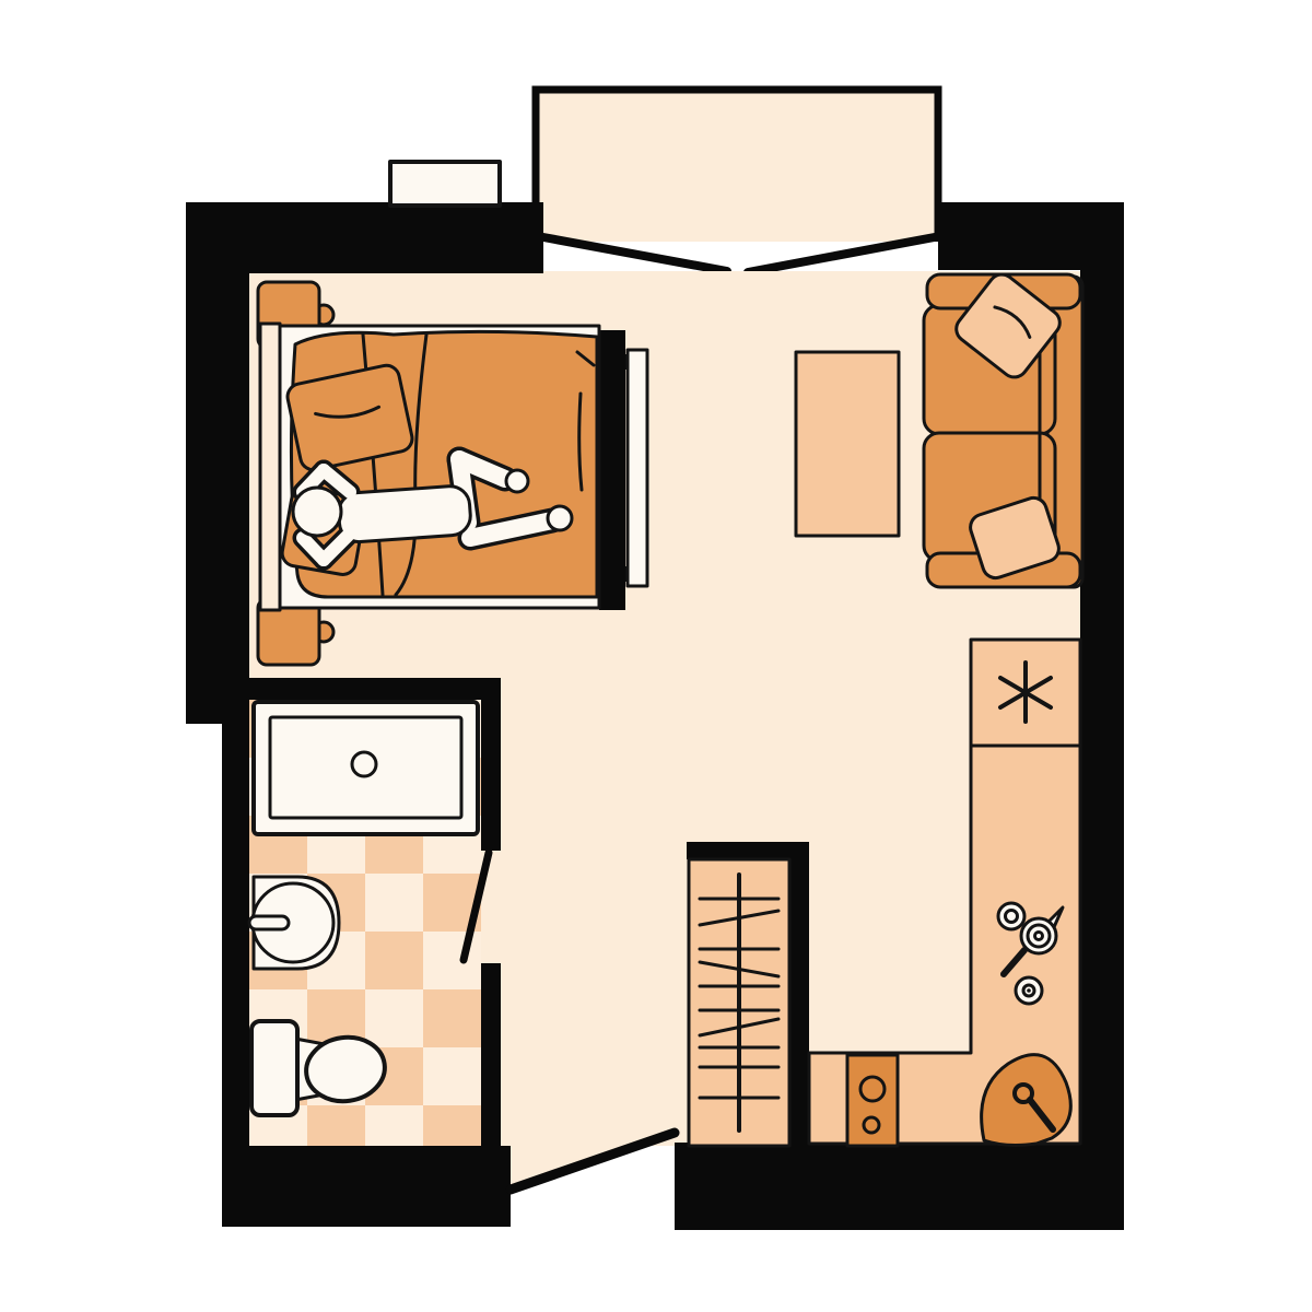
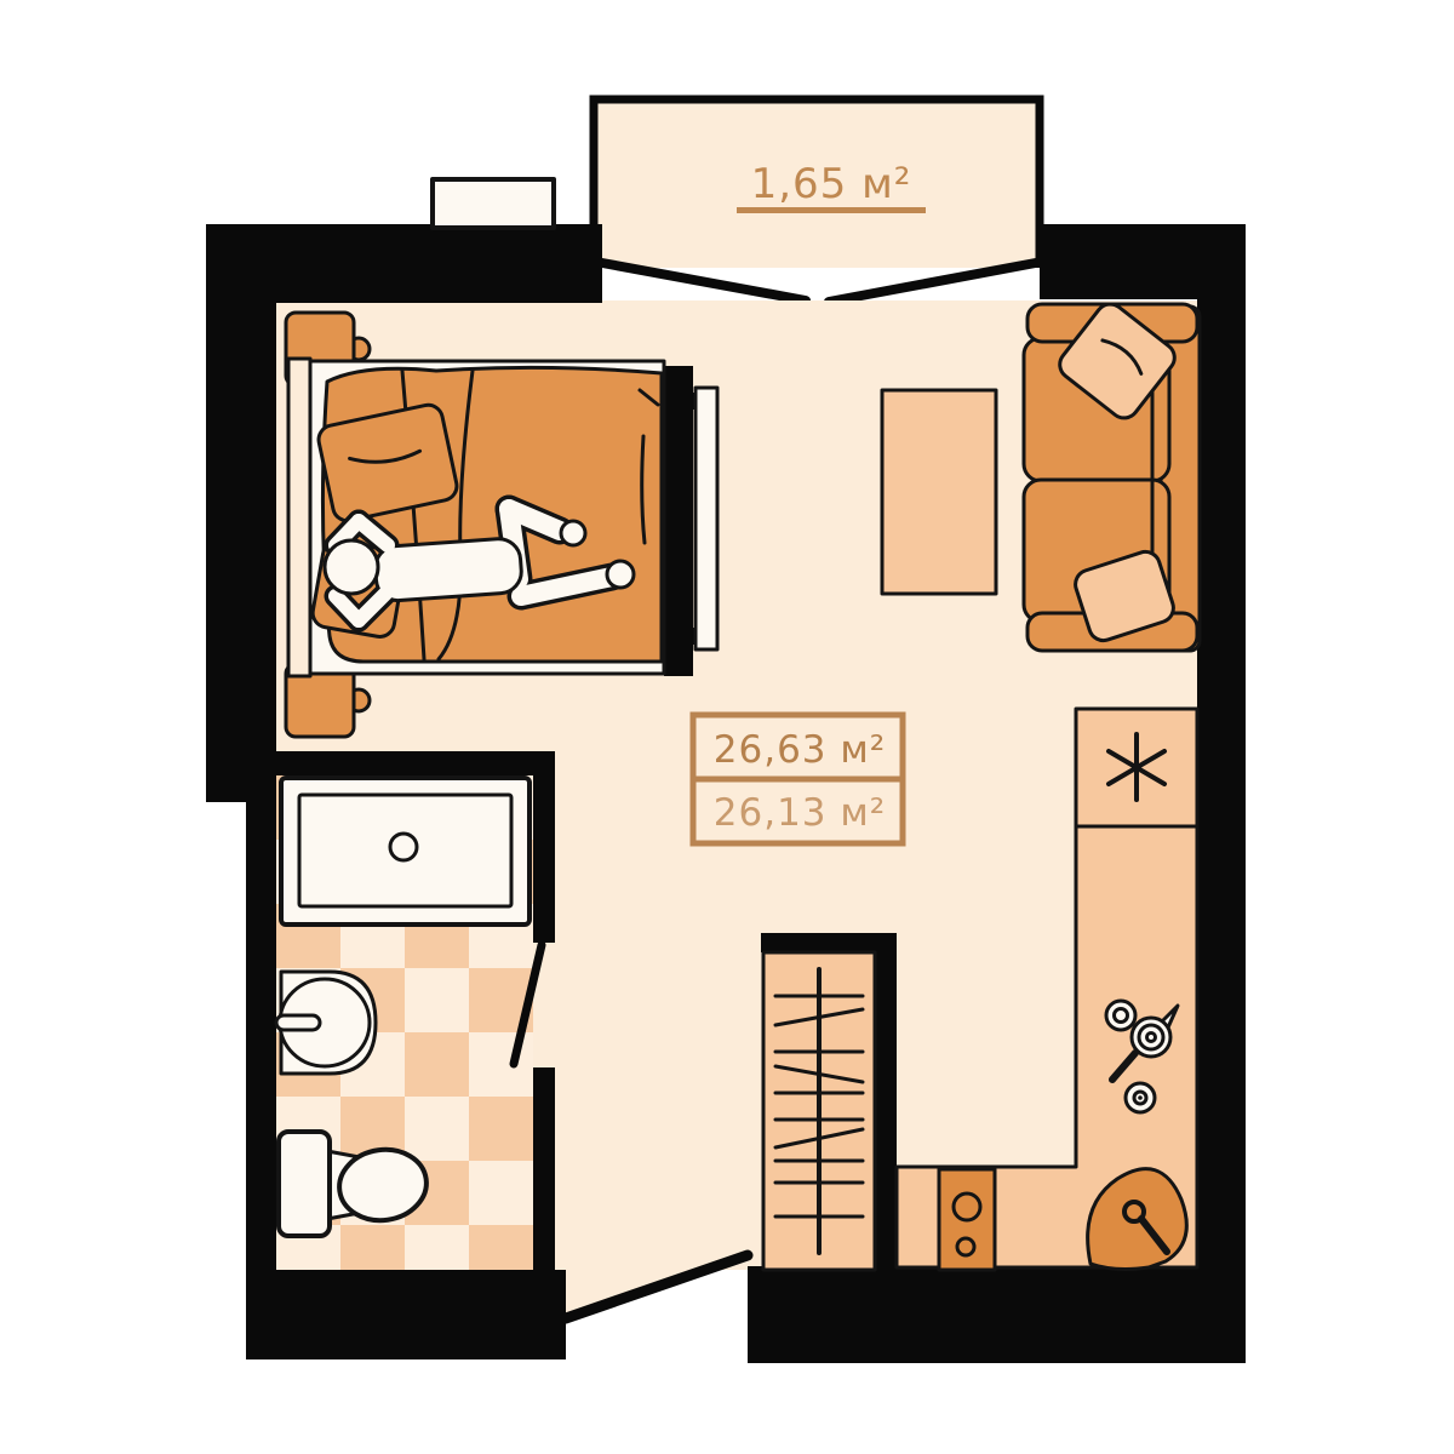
+ 1,65 м²
+ 26,63 м²
+ 26,13 м²
